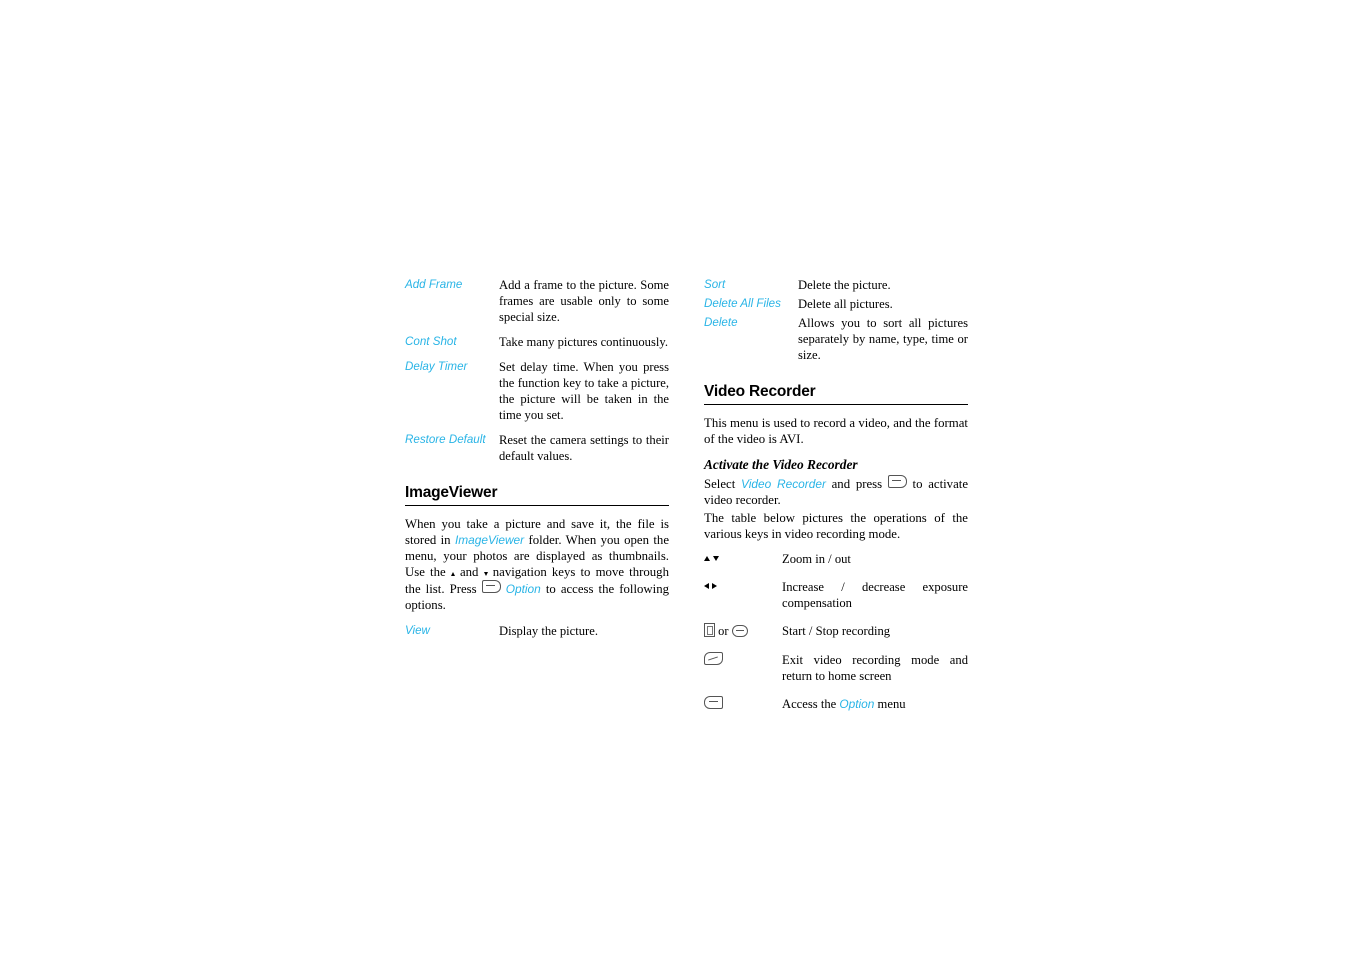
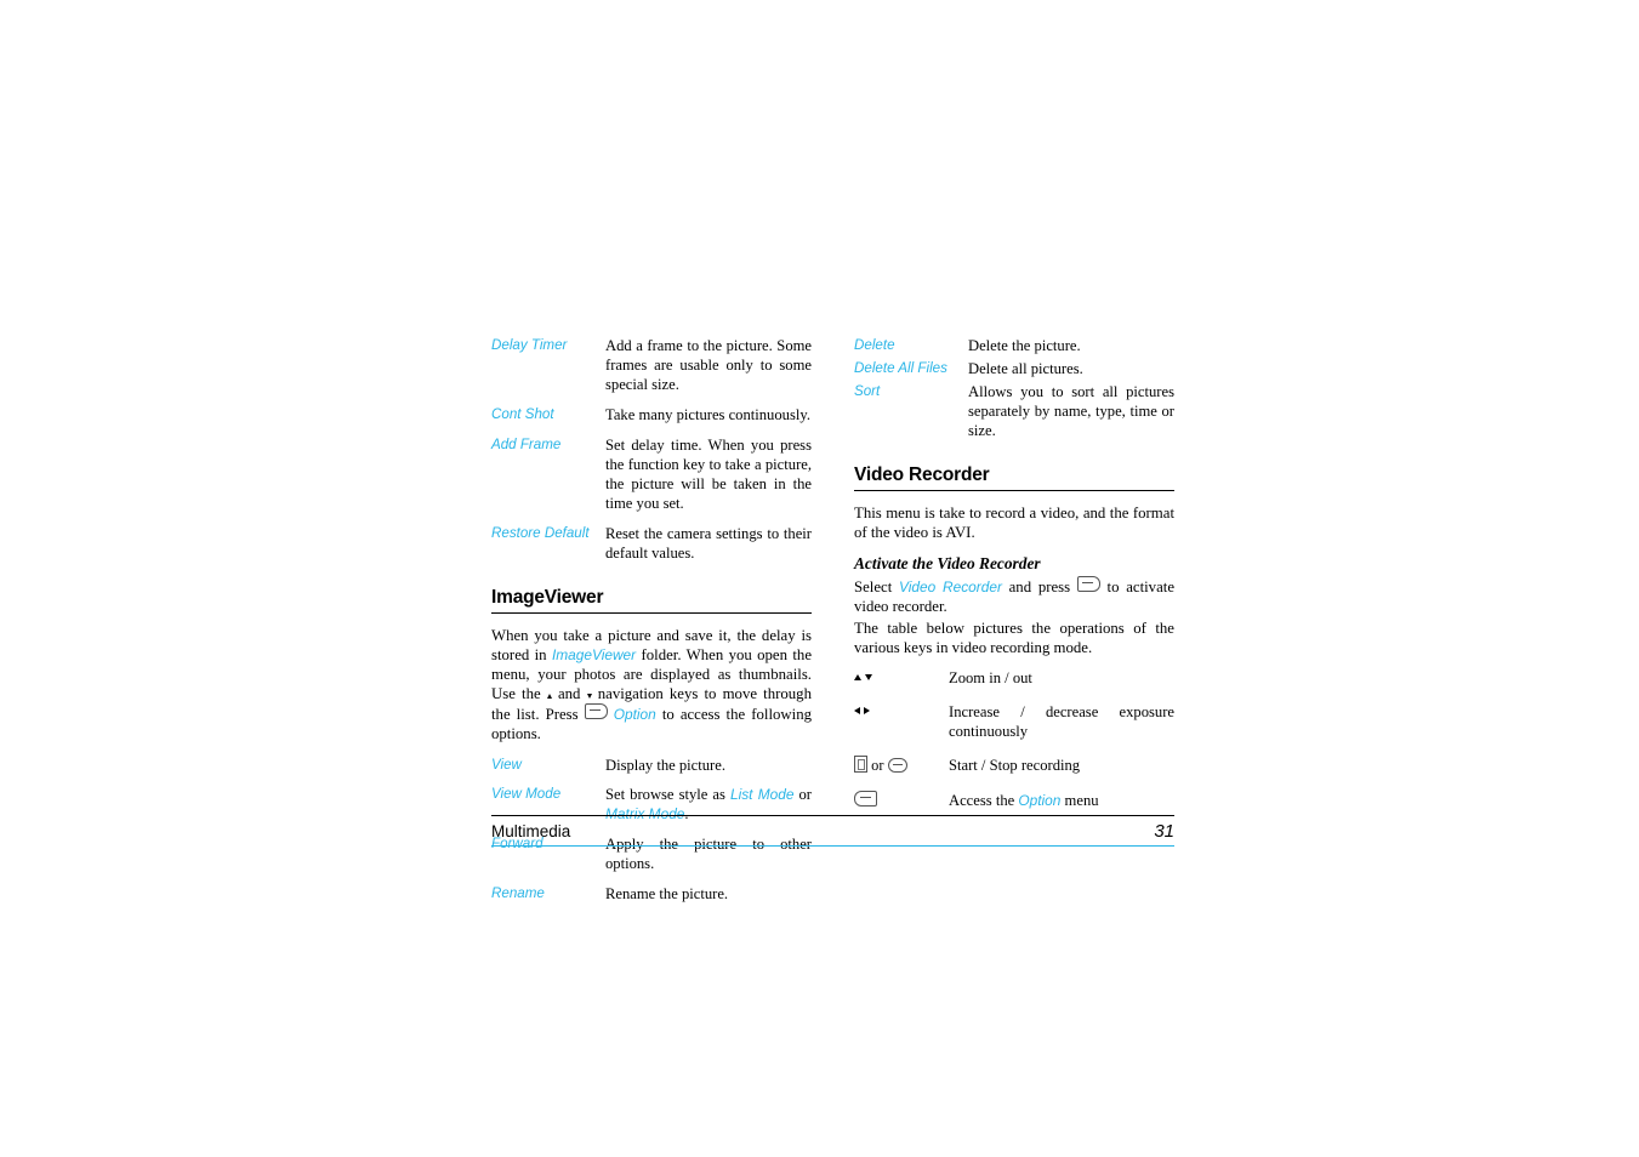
- Add Frame	Add a frame to the picture. Some frames are usable only to some special size.
+ Delay Timer	Add a frame to the picture. Some frames are usable only to some special size.
  Cont Shot	Take many pictures continuously.
- Delay Timer	Set delay time. When you press the function key to take a picture, the picture will be taken in the time you set.
+ Add Frame	Set delay time. When you press the function key to take a picture, the picture will be taken in the time you set.
  Restore Default	Reset the camera settings to their default values.
  ImageViewer
- When you take a picture and save it, the file is stored in ImageViewer folder. When you open the menu, your photos are displayed as thumbnails. Use the and navigation keys to move through the list. Press Option to access the following options.
+ When you take a picture and save it, the delay is stored in ImageViewer folder. When you open the menu, your photos are displayed as thumbnails. Use the and navigation keys to move through the list. Press Option to access the following options.
  View	Display the picture.
+ View Mode	Set browse style as List Mode or Matrix Mode.
+ Forward	Apply the picture to other options.
+ Rename	Rename the picture.
- Sort	Delete the picture.
+ Delete	Delete the picture.
  Delete All Files	Delete all pictures.
- Delete	Allows you to sort all pictures separately by name, type, time or size.
+ Sort	Allows you to sort all pictures separately by name, type, time or size.
  Video Recorder
- This menu is used to record a video, and the format of the video is AVI.
+ This menu is take to record a video, and the format of the video is AVI.
  Activate the Video Recorder
  Select Video Recorder and press to activate video recorder.
  The table below pictures the operations of the various keys in video recording mode.
  	Zoom in / out
- 	Increase / decrease exposure compensation
+ 	Increase / decrease exposure continuously
  or	Start / Stop recording
- 	Exit video recording mode and return to home screen
  	Access the Option menu
+ Multimedia
+ 31
